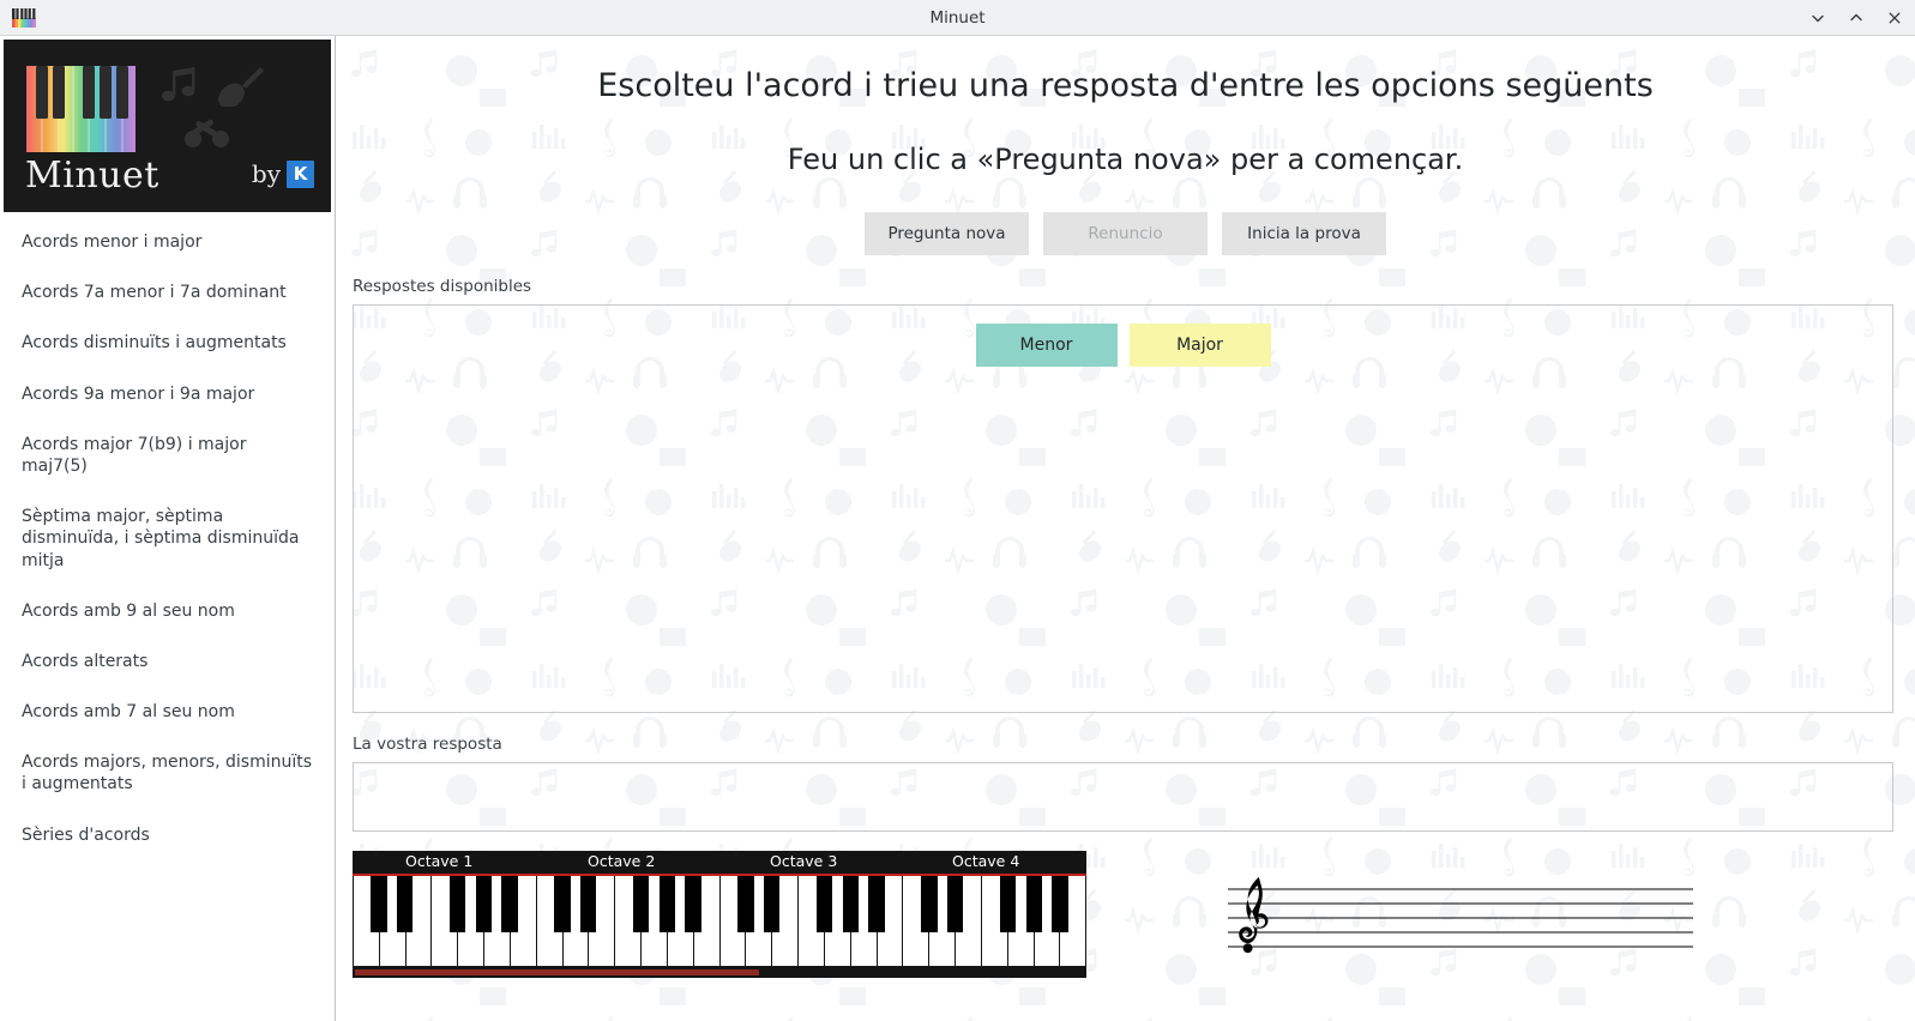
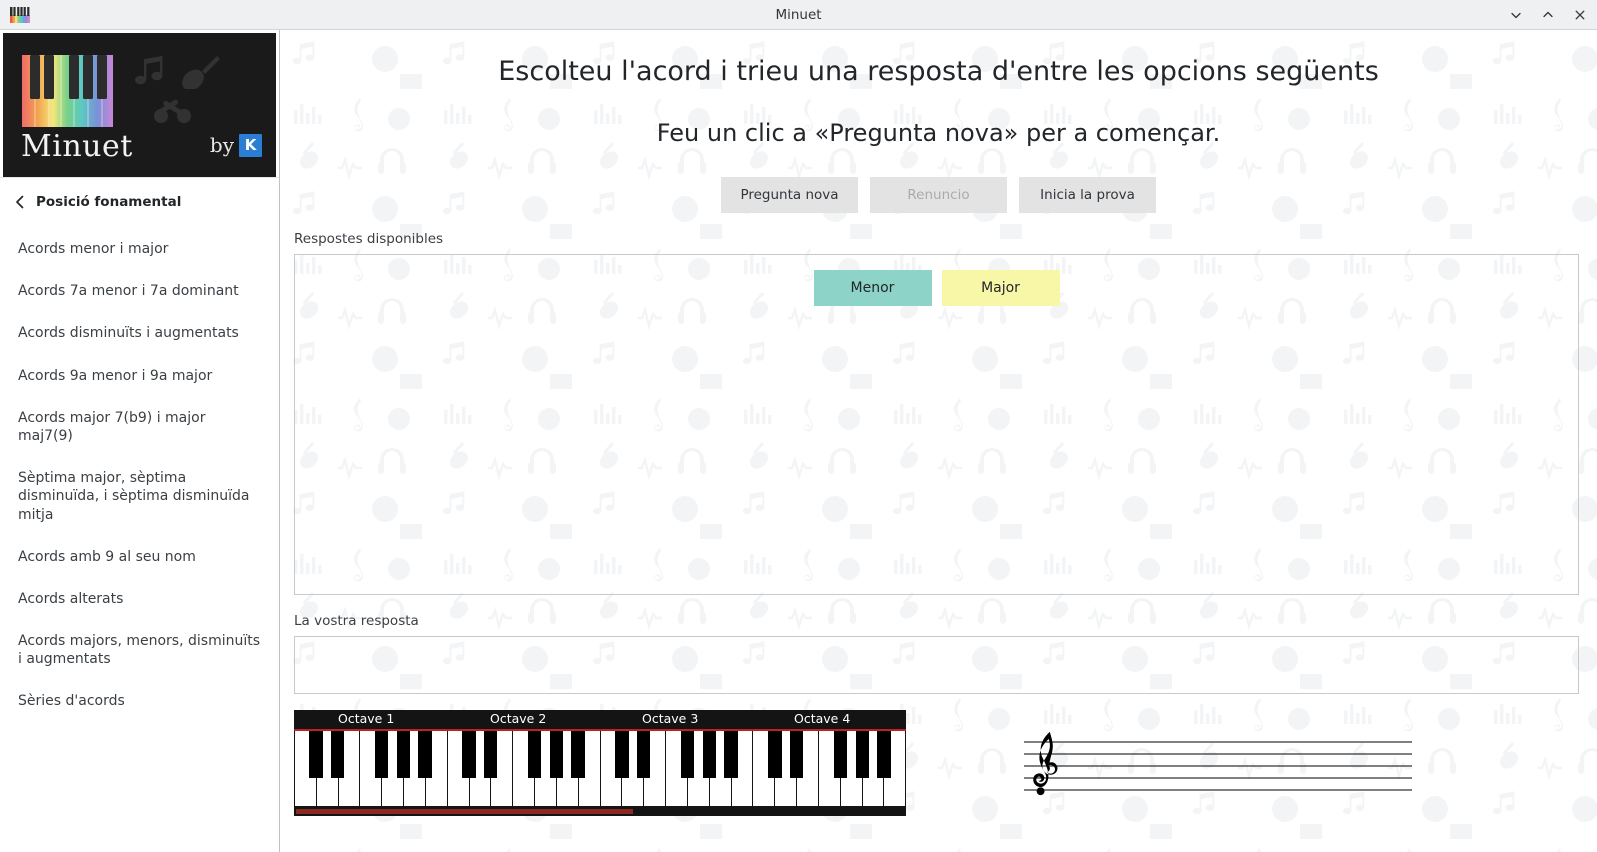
  Minuet
  Minuet
  by
  K
+ Posició fonamental
  Acords menor i major
  Acords 7a menor i 7a dominant
  Acords disminuïts i augmentats
  Acords 9a menor i 9a major
- Acords major 7(b9) i major maj7(5)
+ Acords major 7(b9) i major maj7(9)
  Sèptima major, sèptima disminuïda, i sèptima disminuïda mitja
  Acords amb 9 al seu nom
  Acords alterats
- Acords amb 7 al seu nom
  Acords majors, menors, disminuïts i augmentats
  Sèries d'acords
  Escolteu l'acord i trieu una resposta d'entre les opcions següents
  Feu un clic a «Pregunta nova» per a començar.
  Pregunta nova
  Renuncio
  Inicia la prova
  Respostes disponibles
  Menor
  Major
  La vostra resposta
  Octave 1
  Octave 2
  Octave 3
  Octave 4
